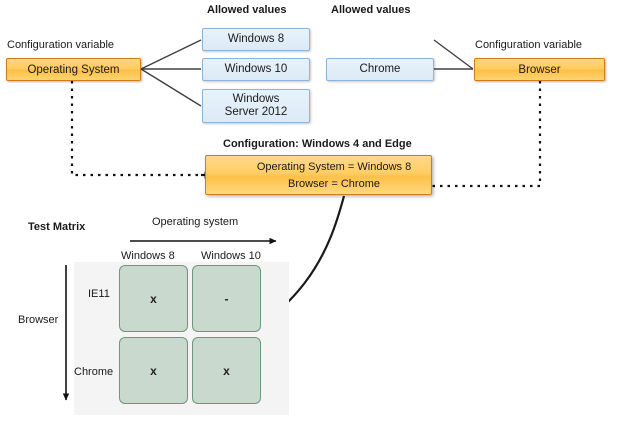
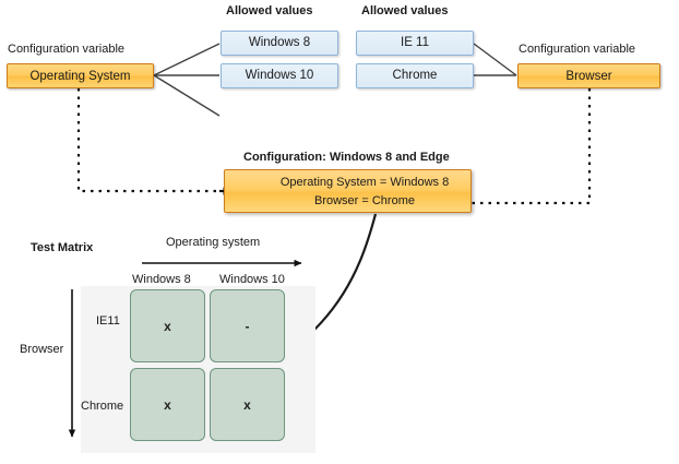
  Configuration variable
  Operating System
  Allowed values
  Windows 8
  Windows 10
- Windows
- Server 2012
  Allowed values
+ IE 11
  Chrome
  Configuration variable
  Browser
- Configuration: Windows 4 and Edge
+ Configuration: Windows 8 and Edge
  Operating System = Windows 8
  Browser = Chrome
  Test Matrix
  Operating system
  Browser
  Windows 8
  Windows 10
  IE11
  Chrome
  x
  -
  x
  x
